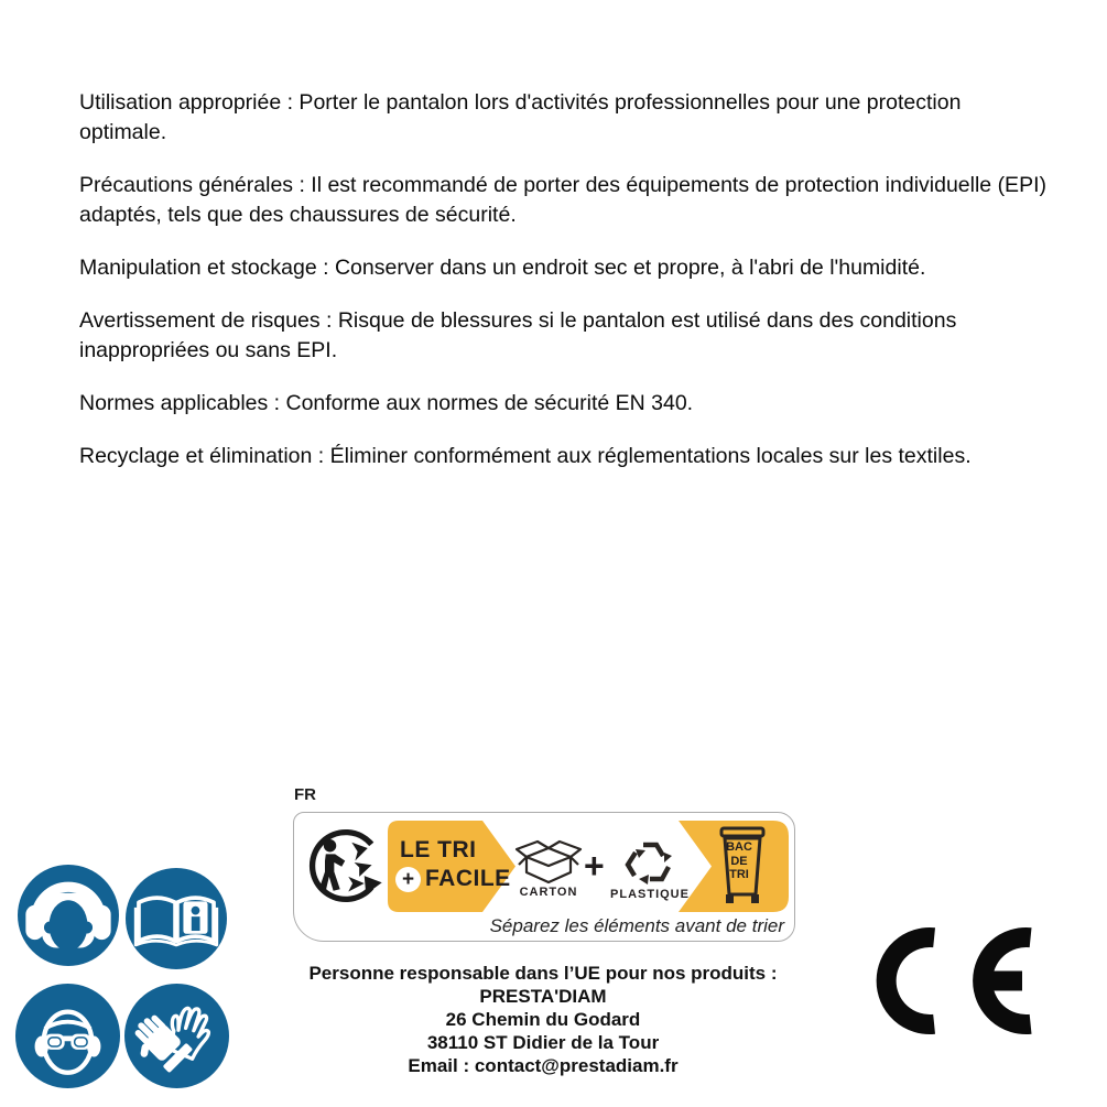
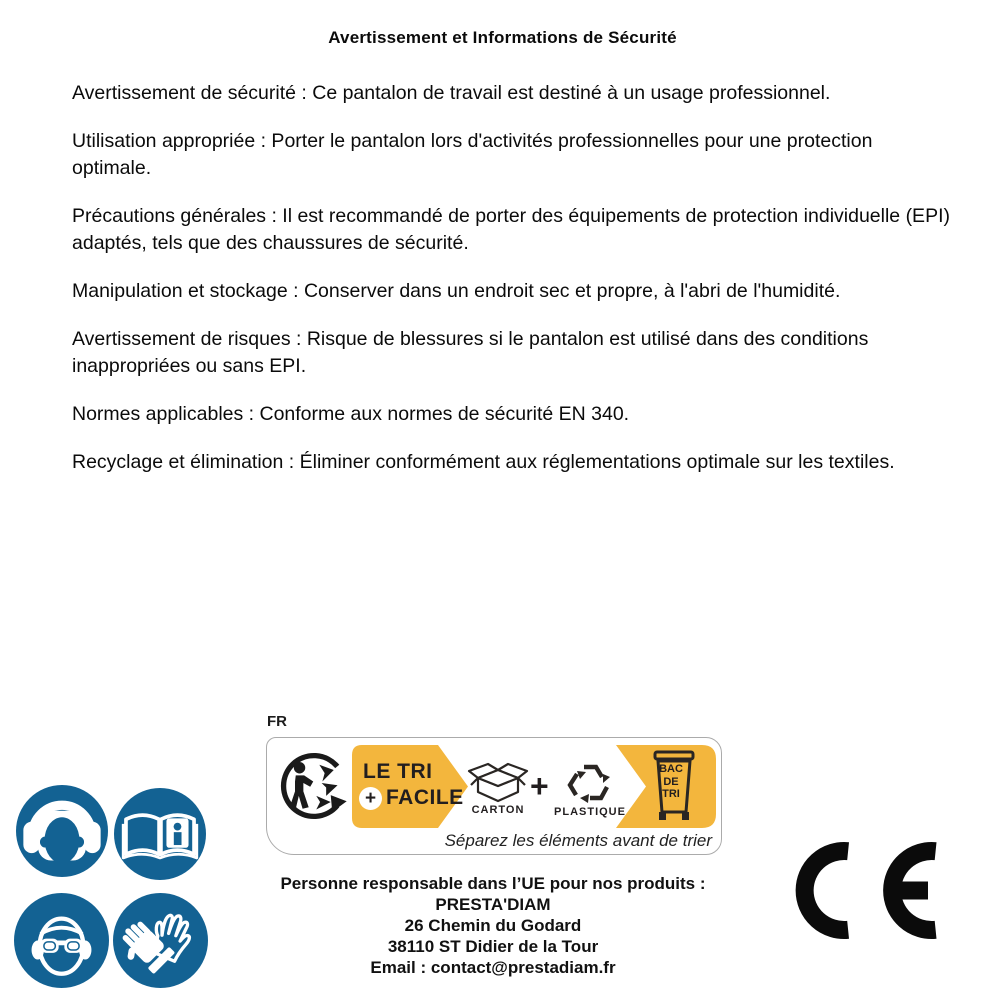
+ Avertissement et Informations de Sécurité
+ Avertissement de sécurité : Ce pantalon de travail est destiné à un usage professionnel.
  Utilisation appropriée : Porter le pantalon lors d'activités professionnelles pour une protection optimale.
  Précautions générales : Il est recommandé de porter des équipements de protection individuelle (EPI) adaptés, tels que des chaussures de sécurité.
  Manipulation et stockage : Conserver dans un endroit sec et propre, à l'abri de l'humidité.
  Avertissement de risques : Risque de blessures si le pantalon est utilisé dans des conditions inappropriées ou sans EPI.
  Normes applicables : Conforme aux normes de sécurité EN 340.
- Recyclage et élimination : Éliminer conformément aux réglementations locales sur les textiles.
+ Recyclage et élimination : Éliminer conformément aux réglementations optimale sur les textiles.
  FR
  LE TRI
  +
  FACILE
  CARTON
  +
  PLASTIQUE
  BAC
  DE
  TRI
  Séparez les éléments avant de trier
  Personne responsable dans l’UE pour nos produits :
  PRESTA'DIAM
  26 Chemin du Godard
  38110 ST Didier de la Tour
  Email : contact@prestadiam.fr
